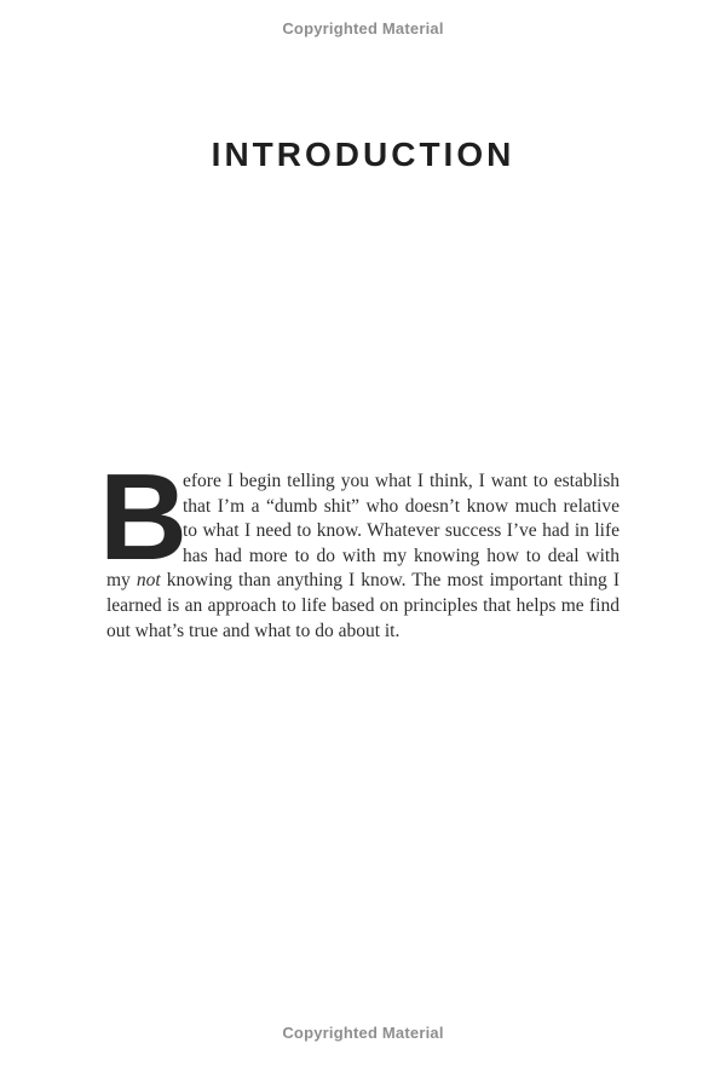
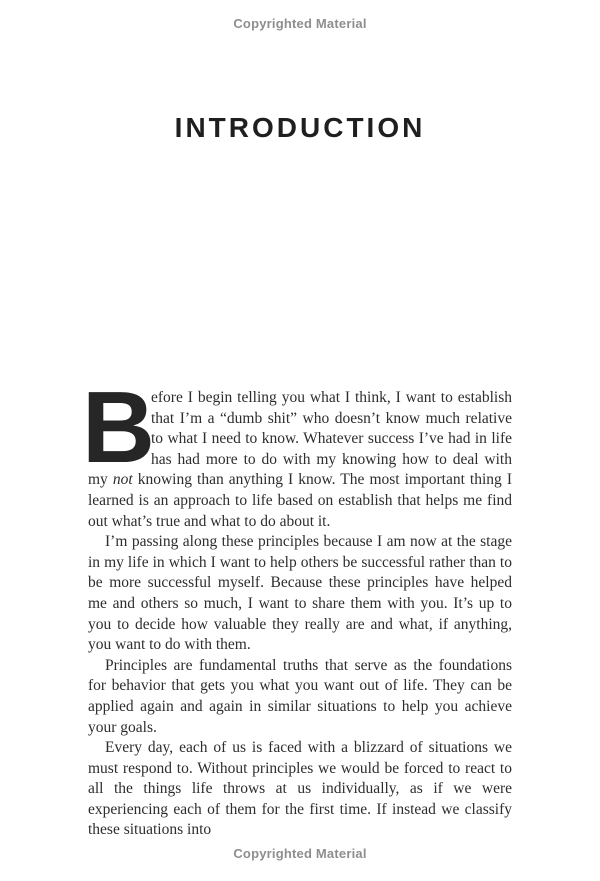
  Copyrighted Material
  INTRODUCTION
  B
- efore I begin telling you what I think, I want to establish that I’m a “dumb shit” who doesn’t know much relative to what I need to know. Whatever success I’ve had in life has had more to do with my knowing how to deal with my not knowing than anything I know. The most important thing I learned is an approach to life based on principles that helps me find out what’s true and what to do about it.
+ efore I begin telling you what I think, I want to establish that I’m a “dumb shit” who doesn’t know much relative to what I need to know. Whatever success I’ve had in life has had more to do with my knowing how to deal with my not knowing than anything I know. The most important thing I learned is an approach to life based on establish that helps me find out what’s true and what to do about it.
+ I’m passing along these principles because I am now at the stage in my life in which I want to help others be successful rather than to be more successful myself. Because these principles have helped me and others so much, I want to share them with you. It’s up to you to decide how valuable they really are and what, if anything, you want to do with them.
+ Principles are fundamental truths that serve as the foundations for behavior that gets you what you want out of life. They can be applied again and again in similar situations to help you achieve your goals.
+ Every day, each of us is faced with a blizzard of situations we must respond to. Without principles we would be forced to react to all the things life throws at us individually, as if we were experiencing each of them for the first time. If instead we classify these situations into
  Copyrighted Material
